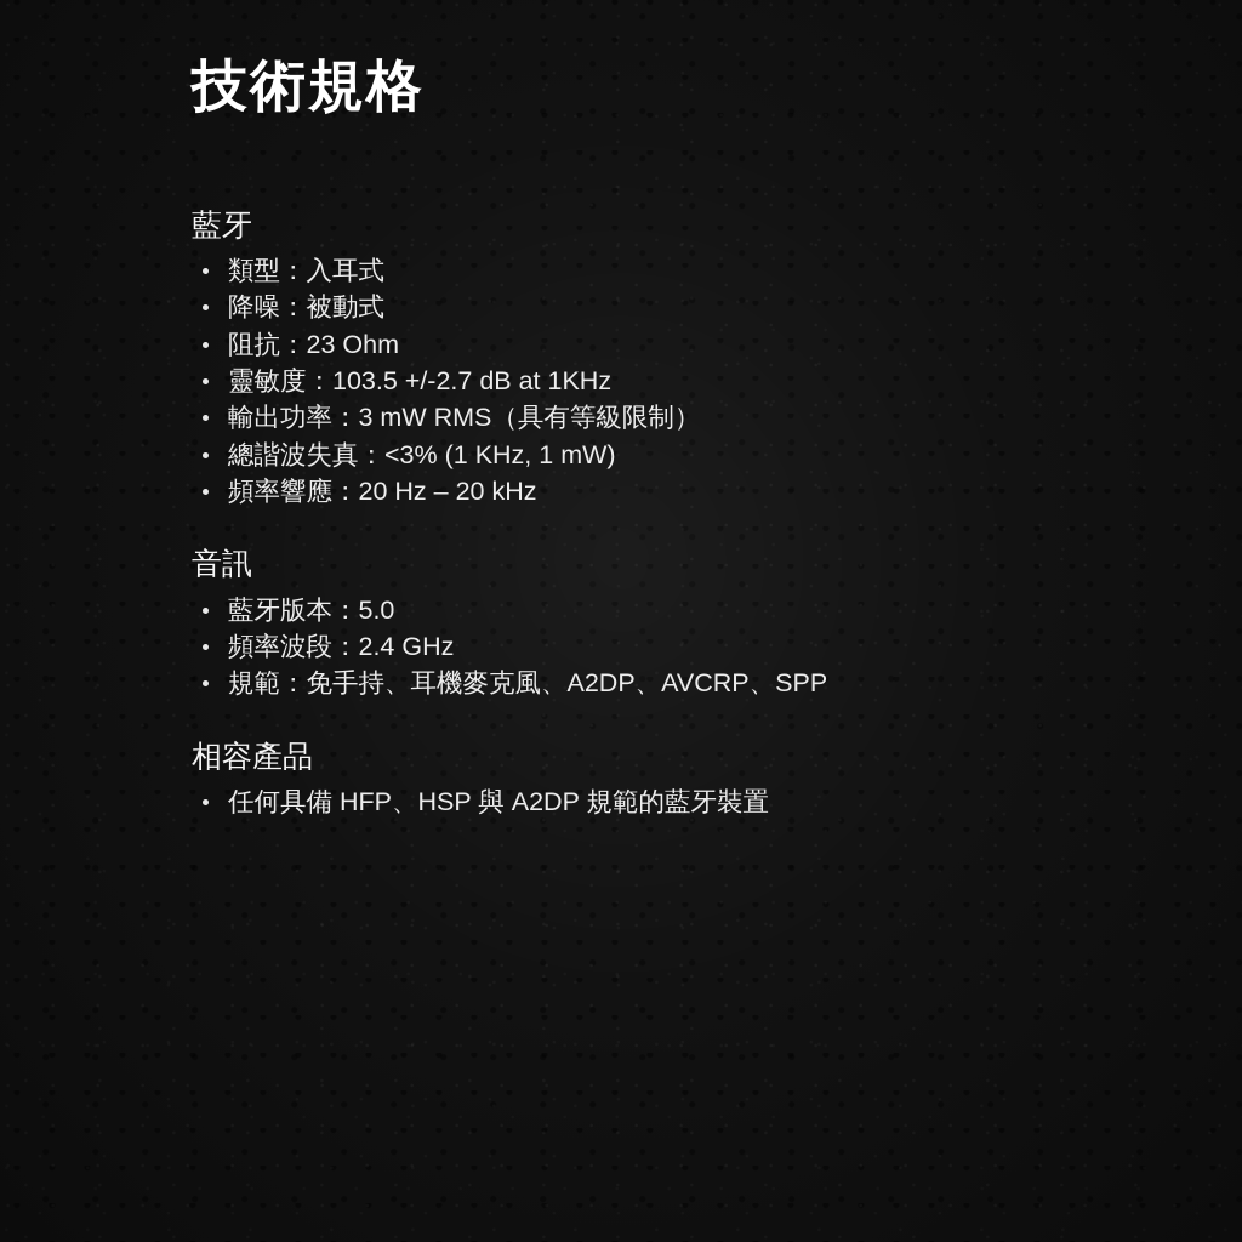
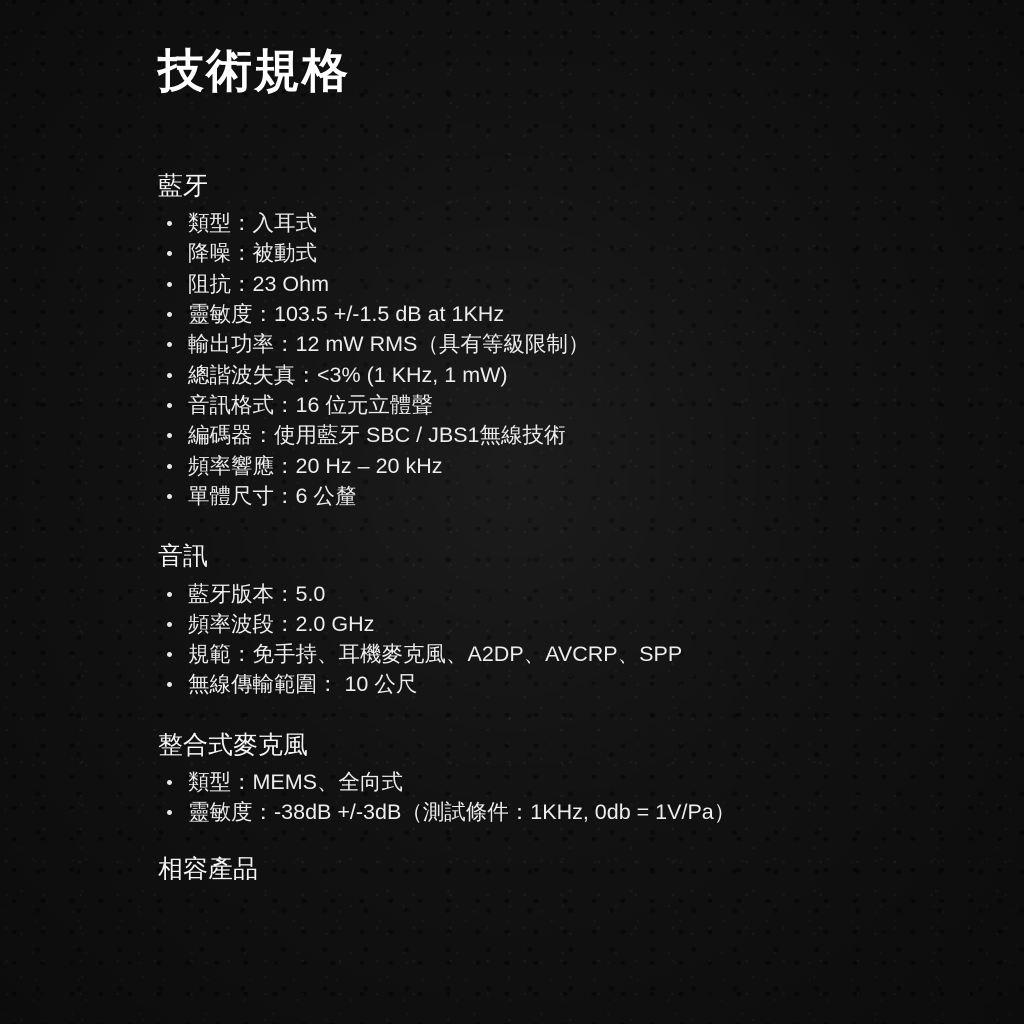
  技術規格
  藍牙
  類型：入耳式
  降噪：被動式
  阻抗：23 Ohm
- 靈敏度：103.5 +/-2.7 dB at 1KHz
+ 靈敏度：103.5 +/-1.5 dB at 1KHz
- 輸出功率：3 mW RMS（具有等級限制）
+ 輸出功率：12 mW RMS（具有等級限制）
  總諧波失真：<3% (1 KHz, 1 mW)
+ 音訊格式：16 位元立體聲
+ 編碼器：使用藍牙 SBC / JBS1無線技術
  頻率響應：20 Hz – 20 kHz
+ 單體尺寸：6 公釐
  音訊
  藍牙版本：5.0
- 頻率波段：2.4 GHz
+ 頻率波段：2.0 GHz
  規範：免手持、耳機麥克風、A2DP、AVCRP、SPP
+ 無線傳輸範圍： 10 公尺
+ 整合式麥克風
+ 類型：MEMS、全向式
+ 靈敏度：-38dB +/-3dB（測試條件：1KHz, 0db = 1V/Pa）
  相容產品
- 任何具備 HFP、HSP 與 A2DP 規範的藍牙裝置
